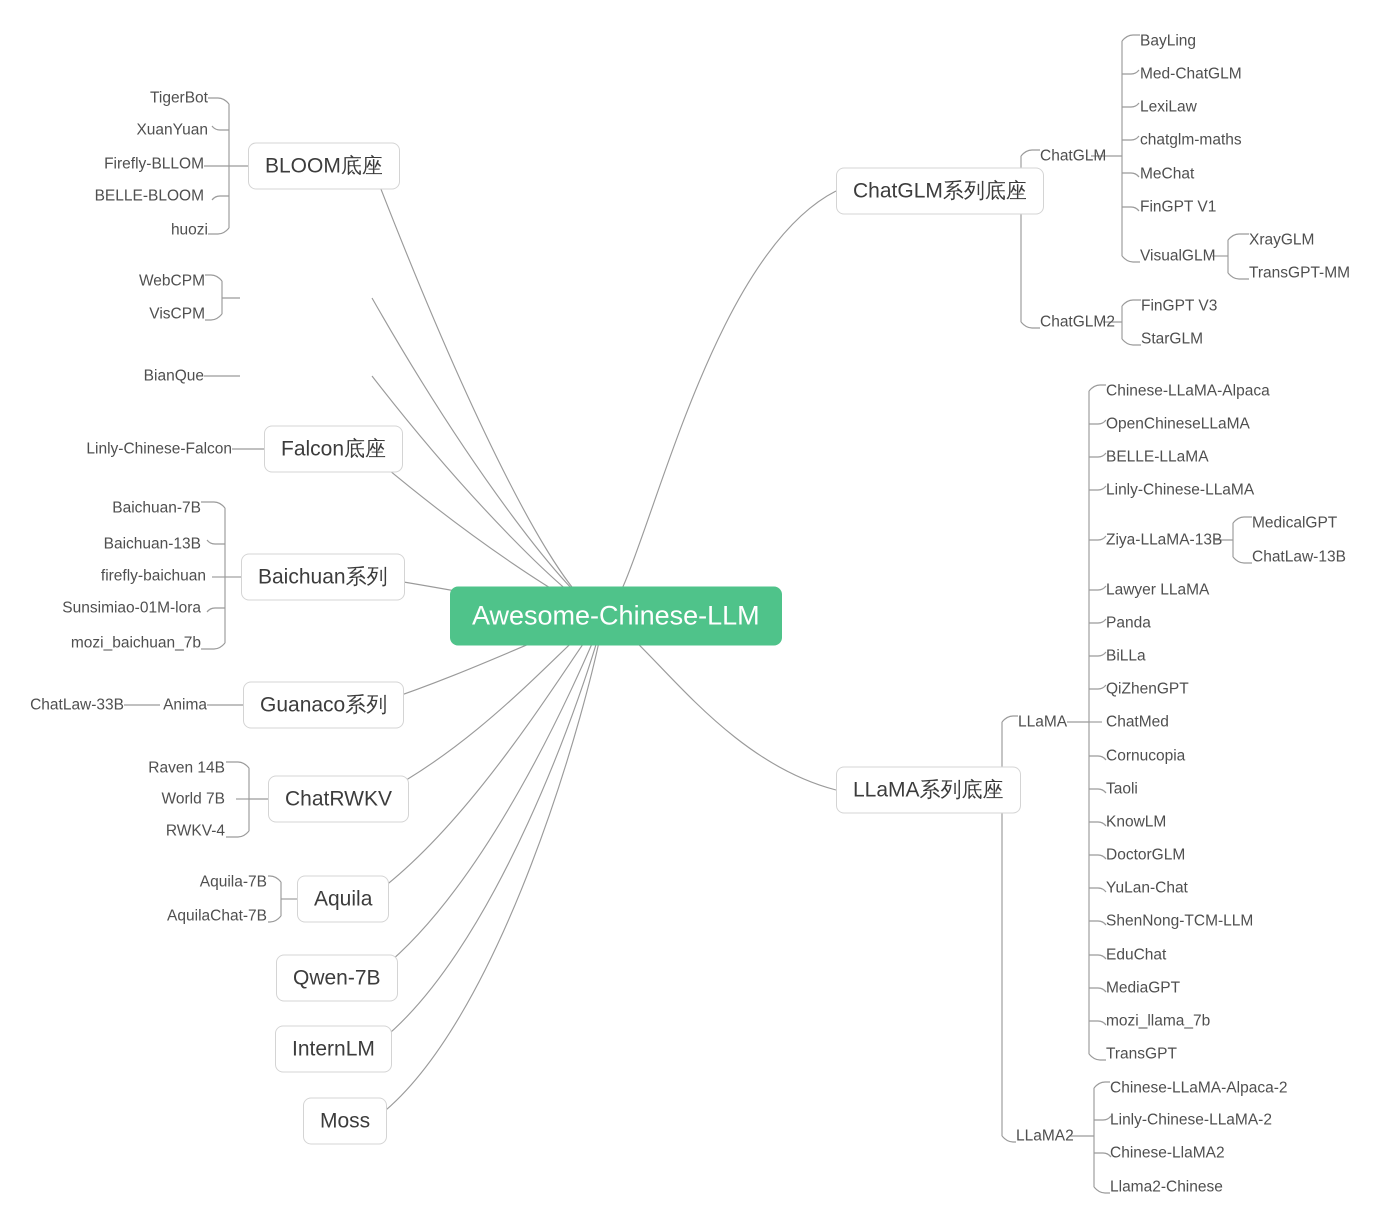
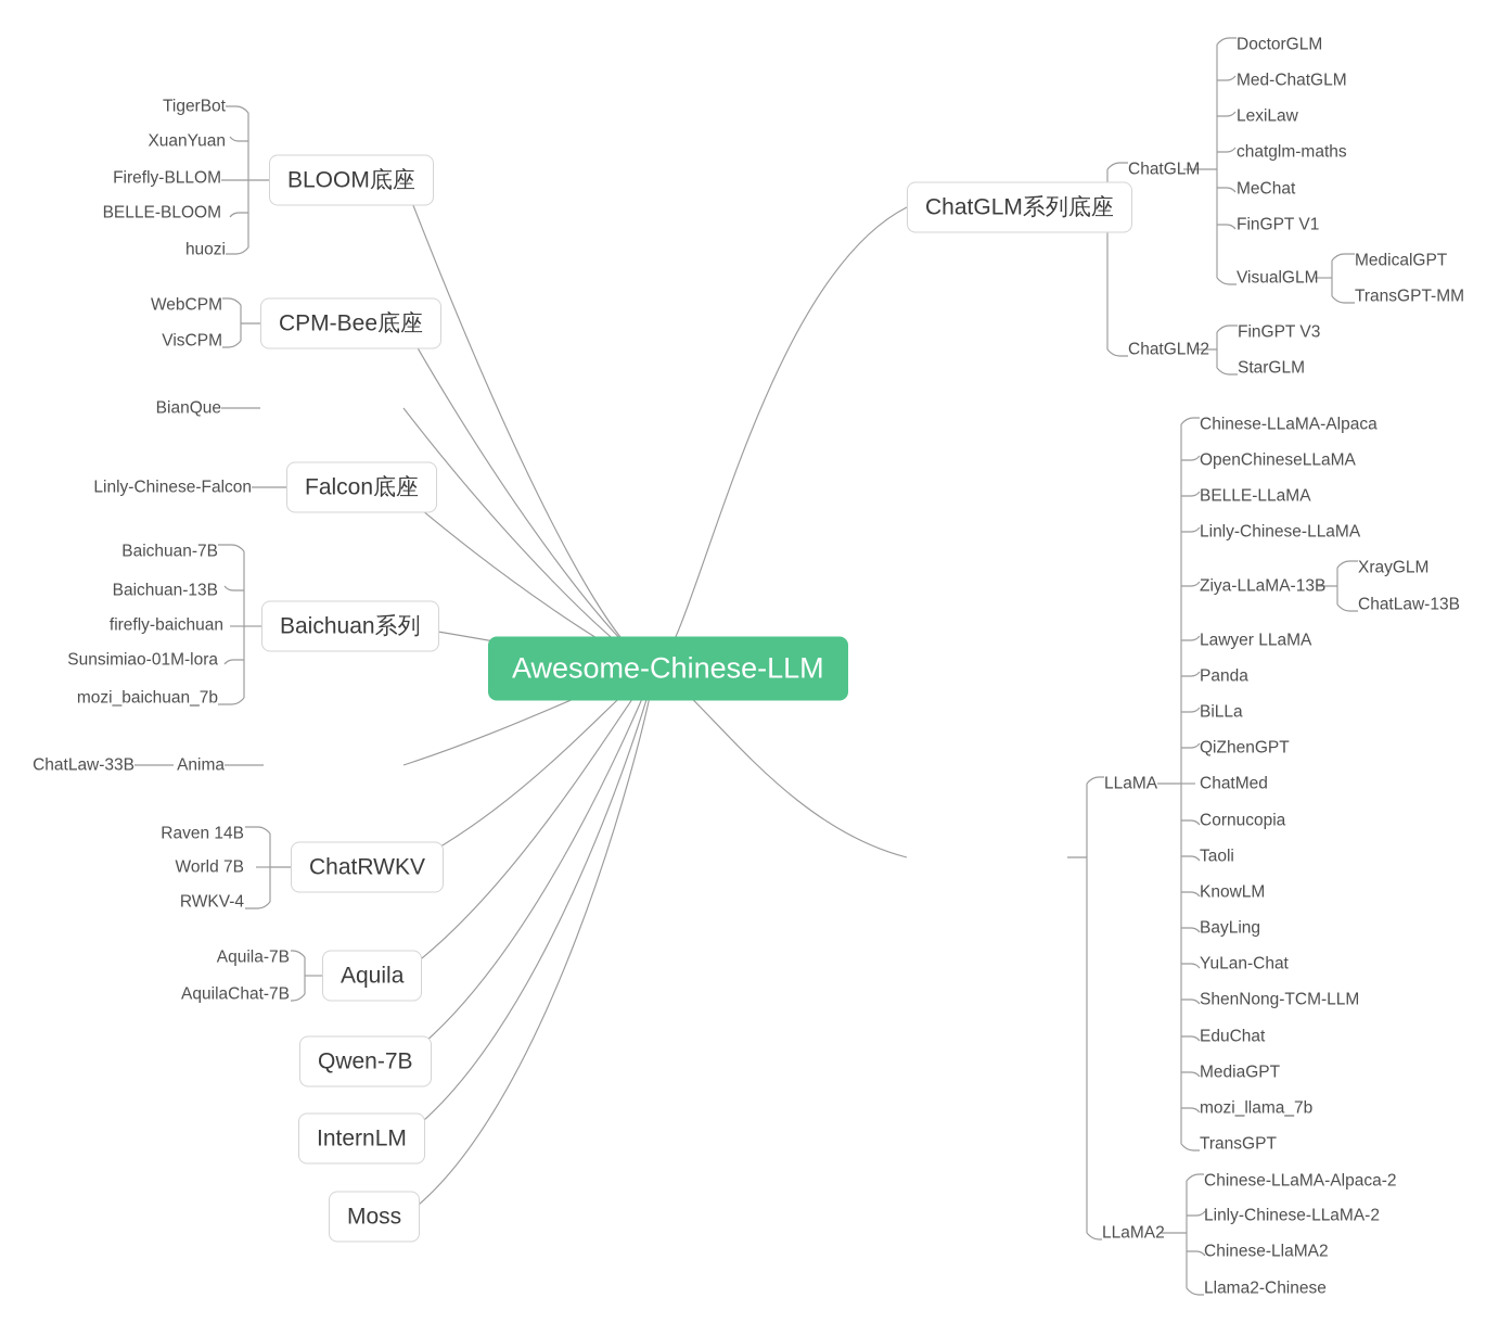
  Awesome-Chinese-LLM
  BLOOM底座
+ CPM-Bee底座
  Falcon底座
  Baichuan系列
- Guanaco系列
  ChatRWKV
  Aquila
  Qwen-7B
  InternLM
  Moss
  TigerBot
  XuanYuan
  Firefly-BLLOM
  BELLE-BLOOM
  huozi
  WebCPM
  VisCPM
  BianQue
  Linly-Chinese-Falcon
  Baichuan-7B
  Baichuan-13B
  firefly-baichuan
  Sunsimiao-01M-lora
  mozi_baichuan_7b
  Anima
  ChatLaw-33B
  Raven 14B
  World 7B
  RWKV-4
  Aquila-7B
  AquilaChat-7B
  ChatGLM系列底座
- LLaMA系列底座
  ChatGLM
  ChatGLM2
  LLaMA
  LLaMA2
- BayLing
+ DoctorGLM
  Med-ChatGLM
  LexiLaw
  chatglm-maths
  MeChat
  FinGPT V1
  VisualGLM
- XrayGLM
+ MedicalGPT
  TransGPT-MM
  FinGPT V3
  StarGLM
  Chinese-LLaMA-Alpaca
  OpenChineseLLaMA
  BELLE-LLaMA
  Linly-Chinese-LLaMA
  Ziya-LLaMA-13B
  Lawyer LLaMA
  Panda
  BiLLa
  QiZhenGPT
  ChatMed
  Cornucopia
  Taoli
  KnowLM
- DoctorGLM
+ BayLing
  YuLan-Chat
  ShenNong-TCM-LLM
  EduChat
  MediaGPT
  mozi_llama_7b
  TransGPT
- MedicalGPT
+ XrayGLM
  ChatLaw-13B
  Chinese-LLaMA-Alpaca-2
  Linly-Chinese-LLaMA-2
  Chinese-LlaMA2
  Llama2-Chinese
